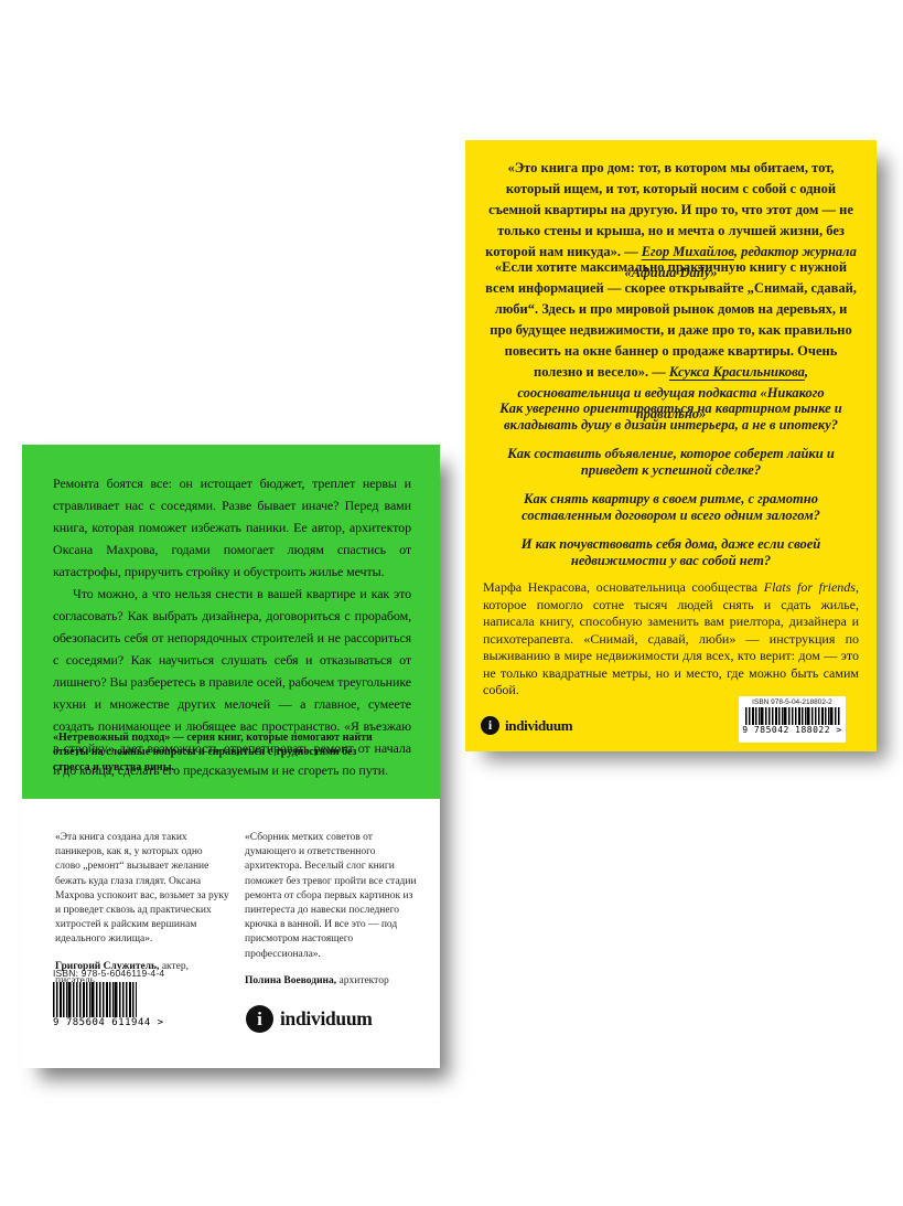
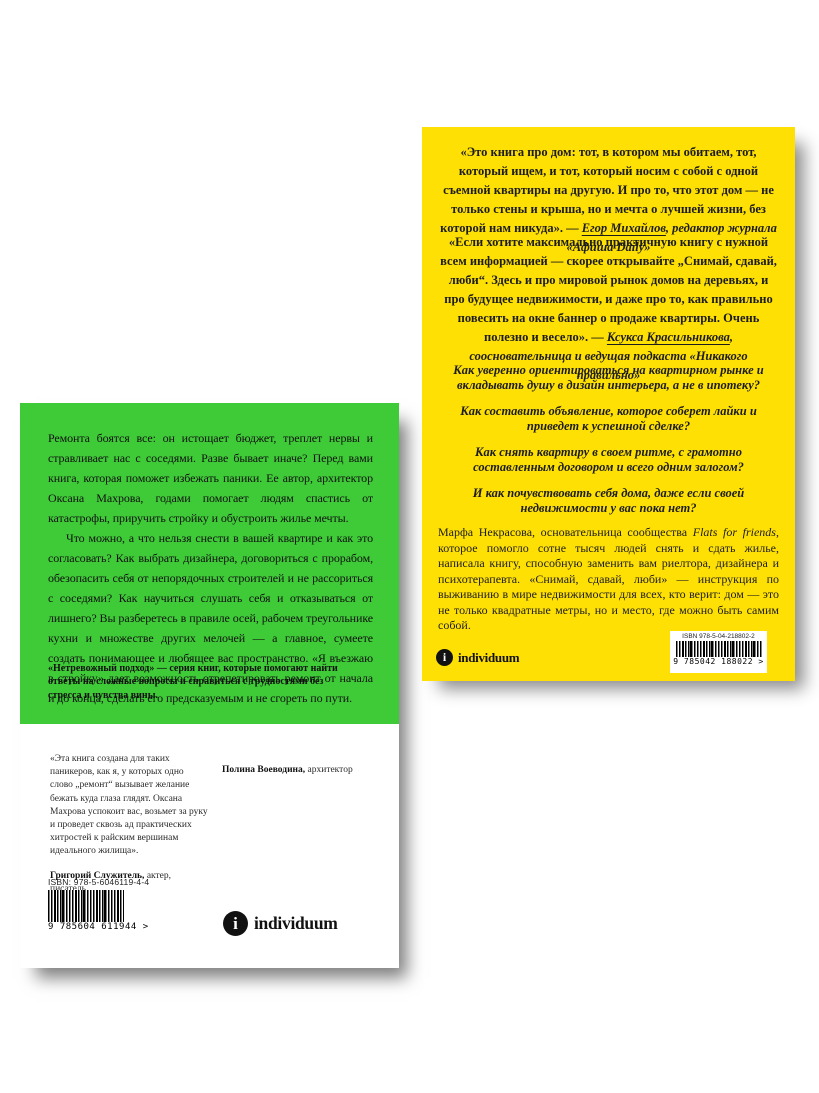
  Ремонта боятся все: он истощает бюджет, треплет нервы и стравливает нас с соседями. Разве бывает иначе? Перед вами книга, которая поможет избежать паники. Ее автор, архитектор Оксана Махрова, годами помогает людям спастись от катастрофы, приручить стройку и обустроить жилье мечты.
  Что можно, а что нельзя снести в вашей квартире и как это согласовать? Как выбрать дизайнера, договориться с прорабом, обезопасить себя от непорядочных строителей и не рассориться с соседями? Как научиться слушать себя и отказываться от лишнего? Вы разберетесь в правиле осей, рабочем треугольнике кухни и множестве других мелочей — а главное, сумеете создать понимающее и любящее вас пространство. «Я въезжаю в стройку» дает возможность отрепетировать ремонт от начала и до конца, сделать его предсказуемым и не сгореть по пути.
  «Нетревожный подход» — серия книг, которые помогают найти ответы на сложные вопросы и справиться с трудностями без стресса и чувства вины.
  «Эта книга создана для таких паникеров, как я, у которых одно слово „ремонт“ вызывает желание бежать куда глаза глядят. Оксана Махрова успокоит вас, возьмет за руку и проведет сквозь ад практических хитростей к райским вершинам идеального жилища».
  Григорий Служитель, актер, писатель
- «Сборник метких советов от думающего и ответственного архитектора. Веселый слог книги поможет без тревог пройти все стадии ремонта от сбора первых картинок из пинтереста до навески последнего крючка в ванной. И все это — под присмотром настоящего профессионала».
  Полина Воеводина, архитектор
  ISBN: 978-5-6046119-4-4
  9 785604 611944 >
  i
  individuum
  «Это книга про дом: тот, в котором мы обитаем, тот, который ищем, и тот, который носим с собой с одной съемной квартиры на другую. И про то, что этот дом — не только стены и крыша, но и мечта о лучшей жизни, без которой нам никуда». — Егор Михайлов, редактор журнала «Афиша Daily»
  «Если хотите максимально практичную книгу с нужной всем информацией — скорее открывайте „Снимай, сдавай, люби“. Здесь и про мировой рынок домов на деревьях, и про будущее недвижимости, и даже про то, как правильно повесить на окне баннер о продаже квартиры. Очень полезно и весело». — Ксукса Красильникова, соосновательница и ведущая подкаста «Никакого правильно»
  Как уверенно ориентироваться на квартирном рынке и вкладывать душу в дизайн интерьера, а не в ипотеку?
  Как составить объявление, которое соберет лайки и приведет к успешной сделке?
  Как снять квартиру в своем ритме, с грамотно составленным договором и всего одним залогом?
- И как почувствовать себя дома, даже если своей недвижимости у вас собой нет?
+ И как почувствовать себя дома, даже если своей недвижимости у вас пока нет?
  Марфа Некрасова, основательница сообщества Flats for friends, которое помогло сотне тысяч людей снять и сдать жилье, написала книгу, способную заменить вам риелтора, дизайнера и психотерапевта. «Снимай, сдавай, люби» — инструкция по выживанию в мире недвижимости для всех, кто верит: дом — это не только квадратные метры, но и место, где можно быть самим собой.
  i
  individuum
  9 785042 188022 >
